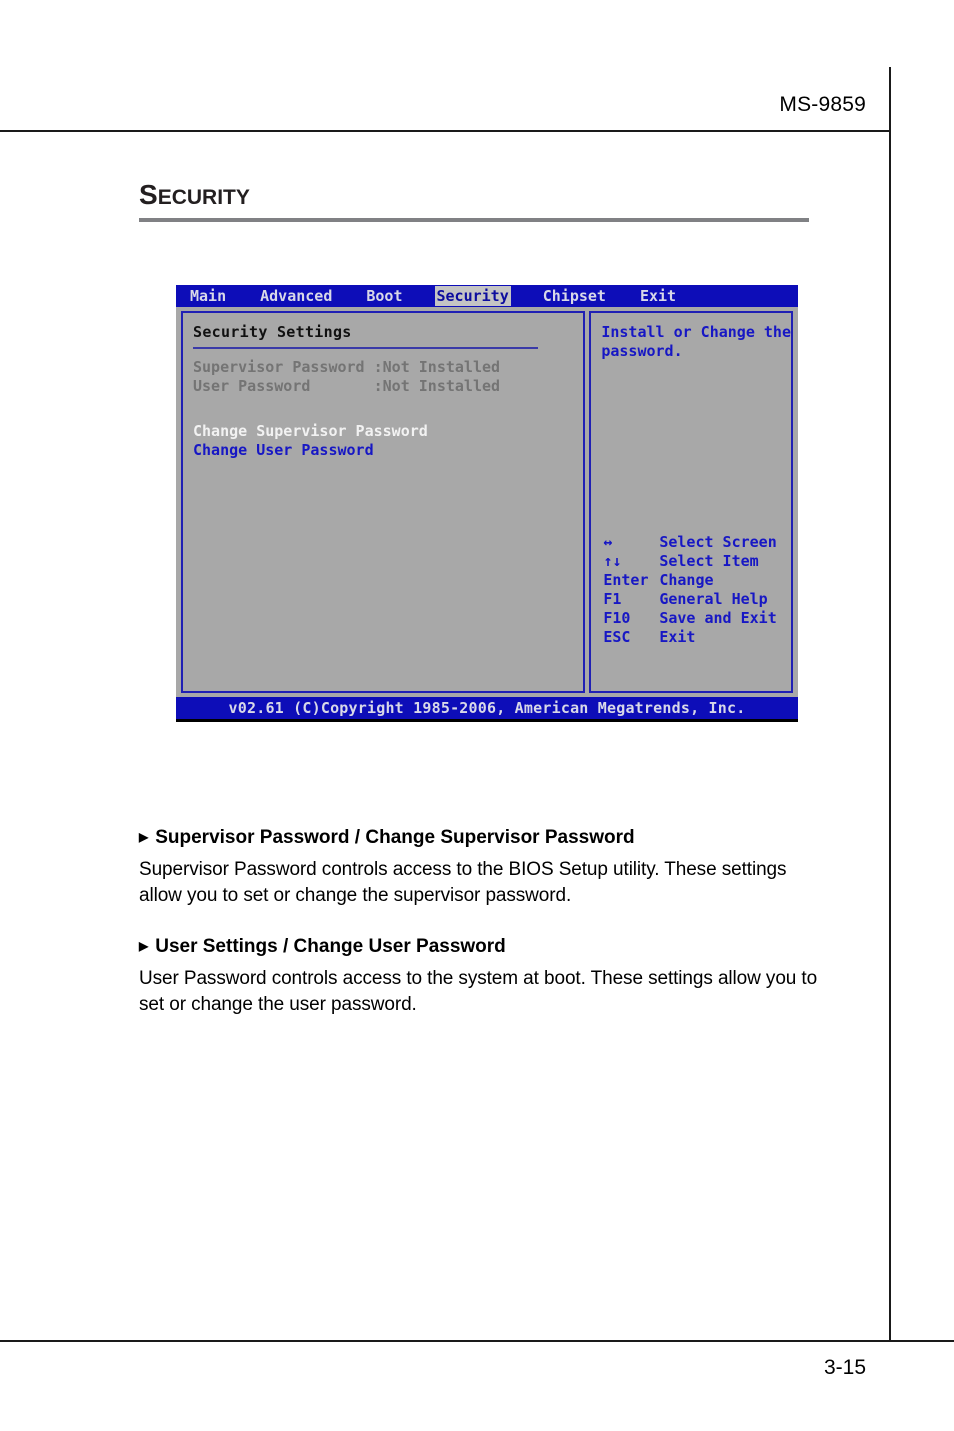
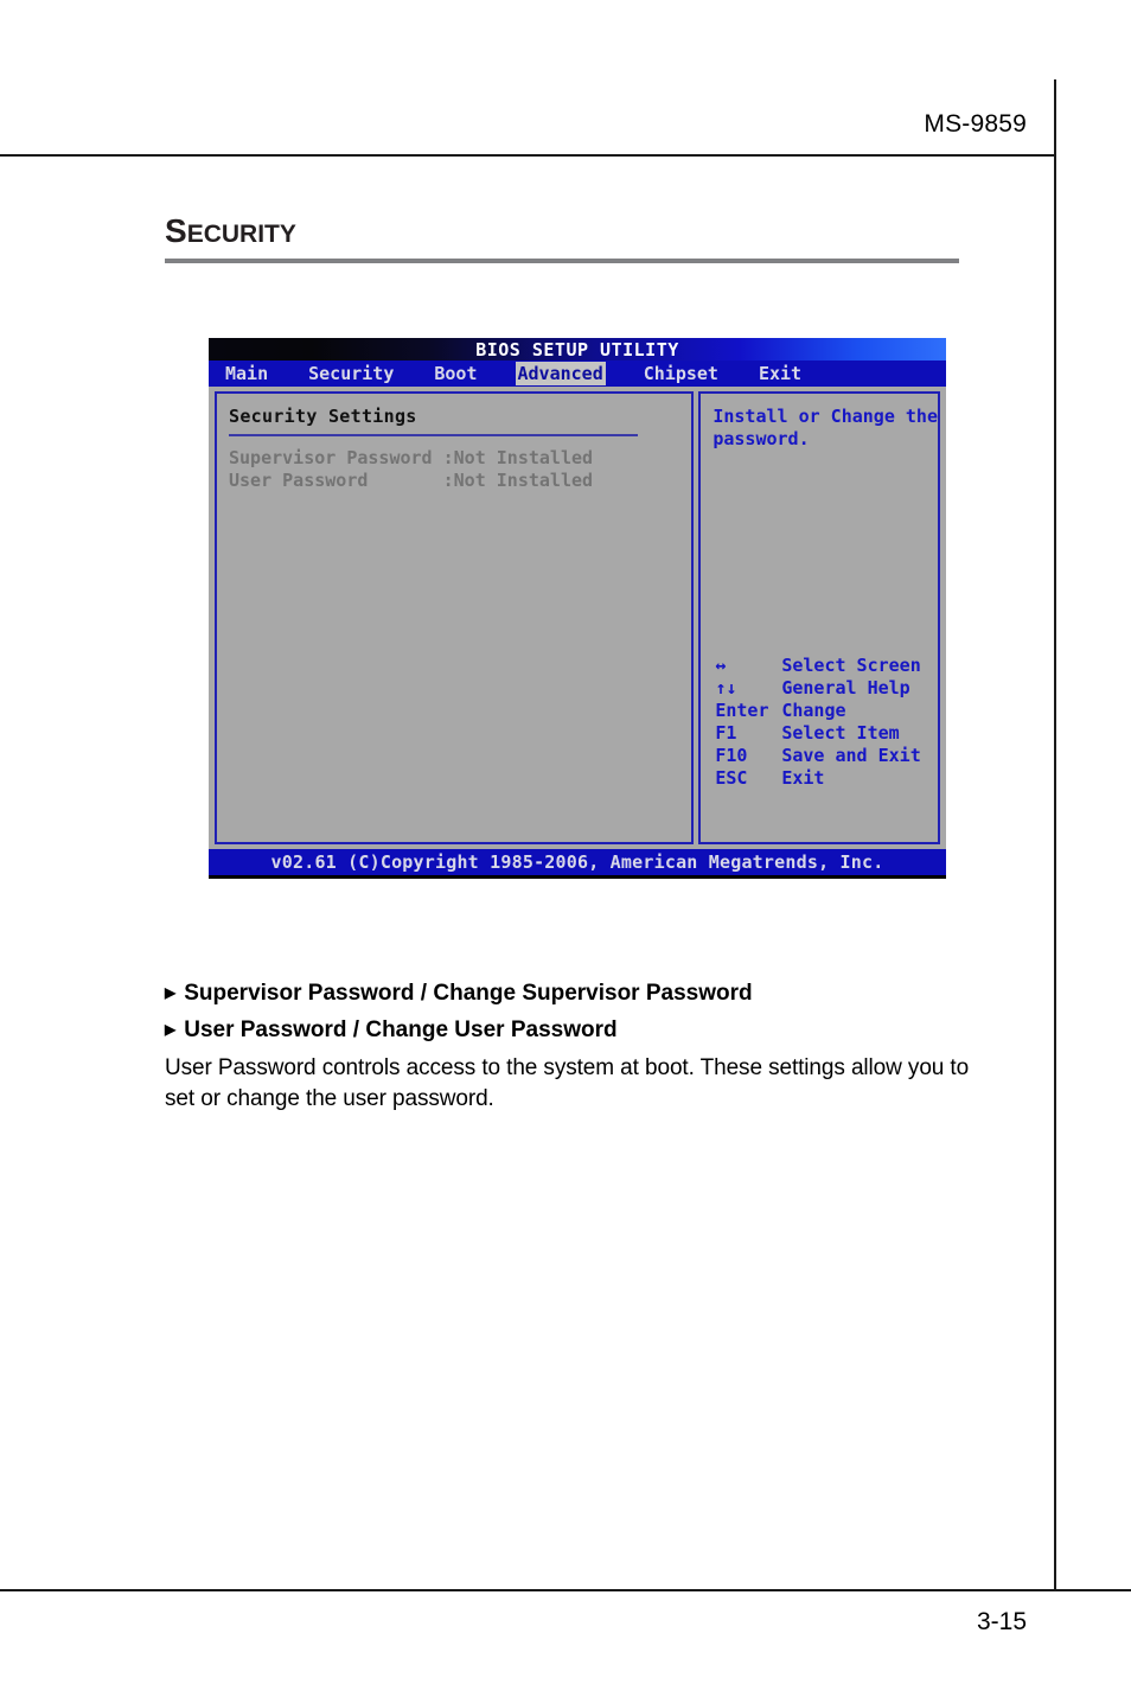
  MS-9859
  SECURITY
+ BIOS SETUP UTILITY
  Main
- Advanced
+ Security
  Boot
- Security
+ Advanced
  Chipset
  Exit
  Security Settings
  Supervisor Password :Not Installed
  User Password :Not Installed
- Change Supervisor Password
- Change User Password
  Install or Change the
  password.
  ↔
  Select Screen
  ↑↓
- Select Item
+ General Help
  Enter
  Change
  F1
- General Help
+ Select Item
  F10
  Save and Exit
  ESC
  Exit
  v02.61 (C)Copyright 1985-2006, American Megatrends, Inc.
  ▶
  Supervisor Password / Change Supervisor Password
- Supervisor Password controls access to the BIOS Setup utility. These settings allow you to set or change the supervisor password.
  ▶
- User Settings / Change User Password
+ User Password / Change User Password
  User Password controls access to the system at boot. These settings allow you to set or change the user password.
  3-15
